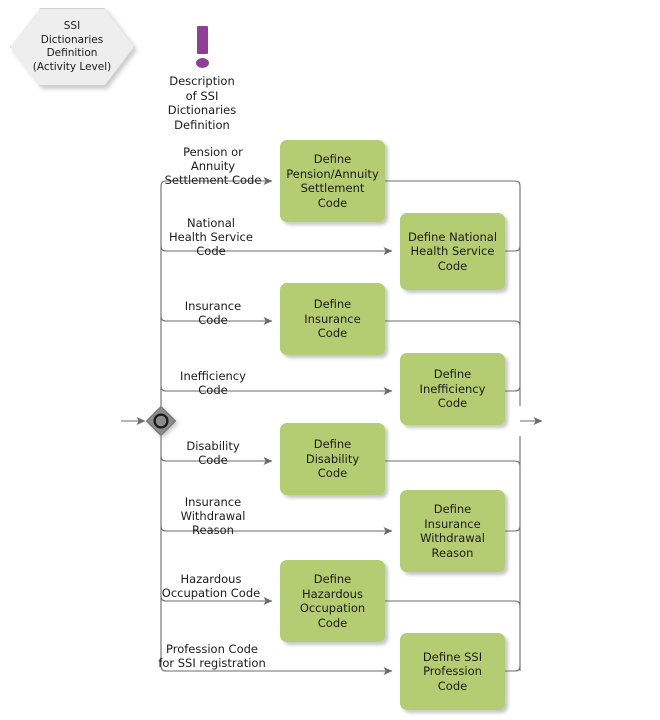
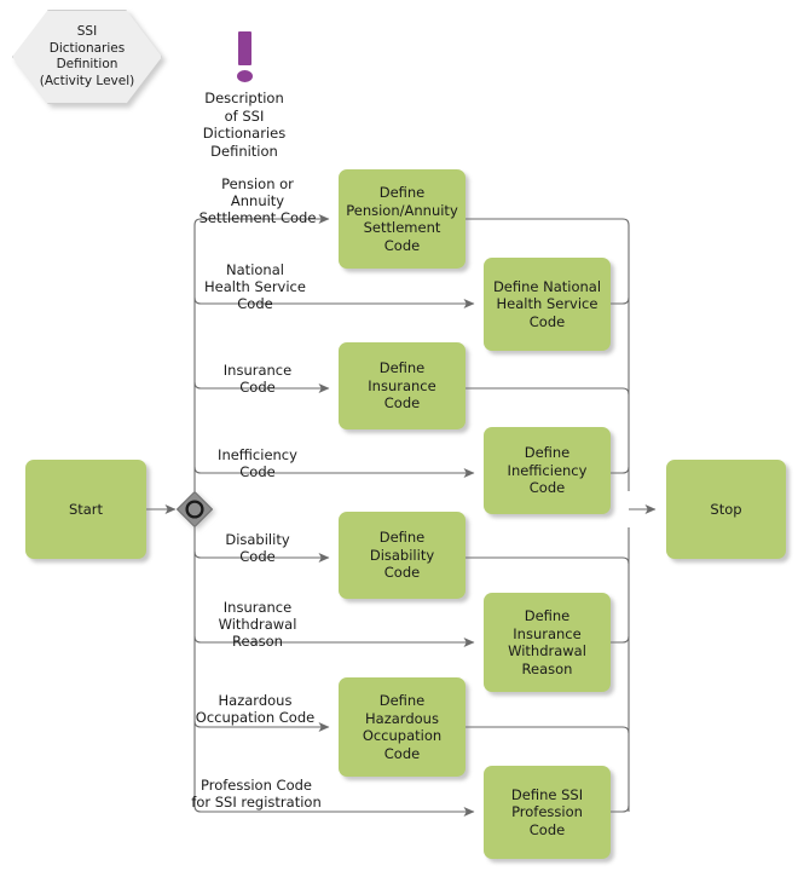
  SSI
  Dictionaries
  Definition
  (Activity Level)
  Description
  of SSI
  Dictionaries
  Definition
+ Start
+ Stop
  Pension or
  Annuity
  Settlement Code
  Define
  Pension/Annuity
  Settlement
  Code
  National
  Health Service
  Code
  Define National
  Health Service
  Code
  Insurance
  Code
  Define
  Insurance
  Code
  Inefficiency
  Code
  Define
  Inefficiency
  Code
  Disability
  Code
  Define
  Disability
  Code
  Insurance
  Withdrawal
  Reason
  Define
  Insurance
  Withdrawal
  Reason
  Hazardous
  Occupation Code
  Define
  Hazardous
  Occupation
  Code
  Profession Code
  for SSI registration
  Define SSI
  Profession
  Code
